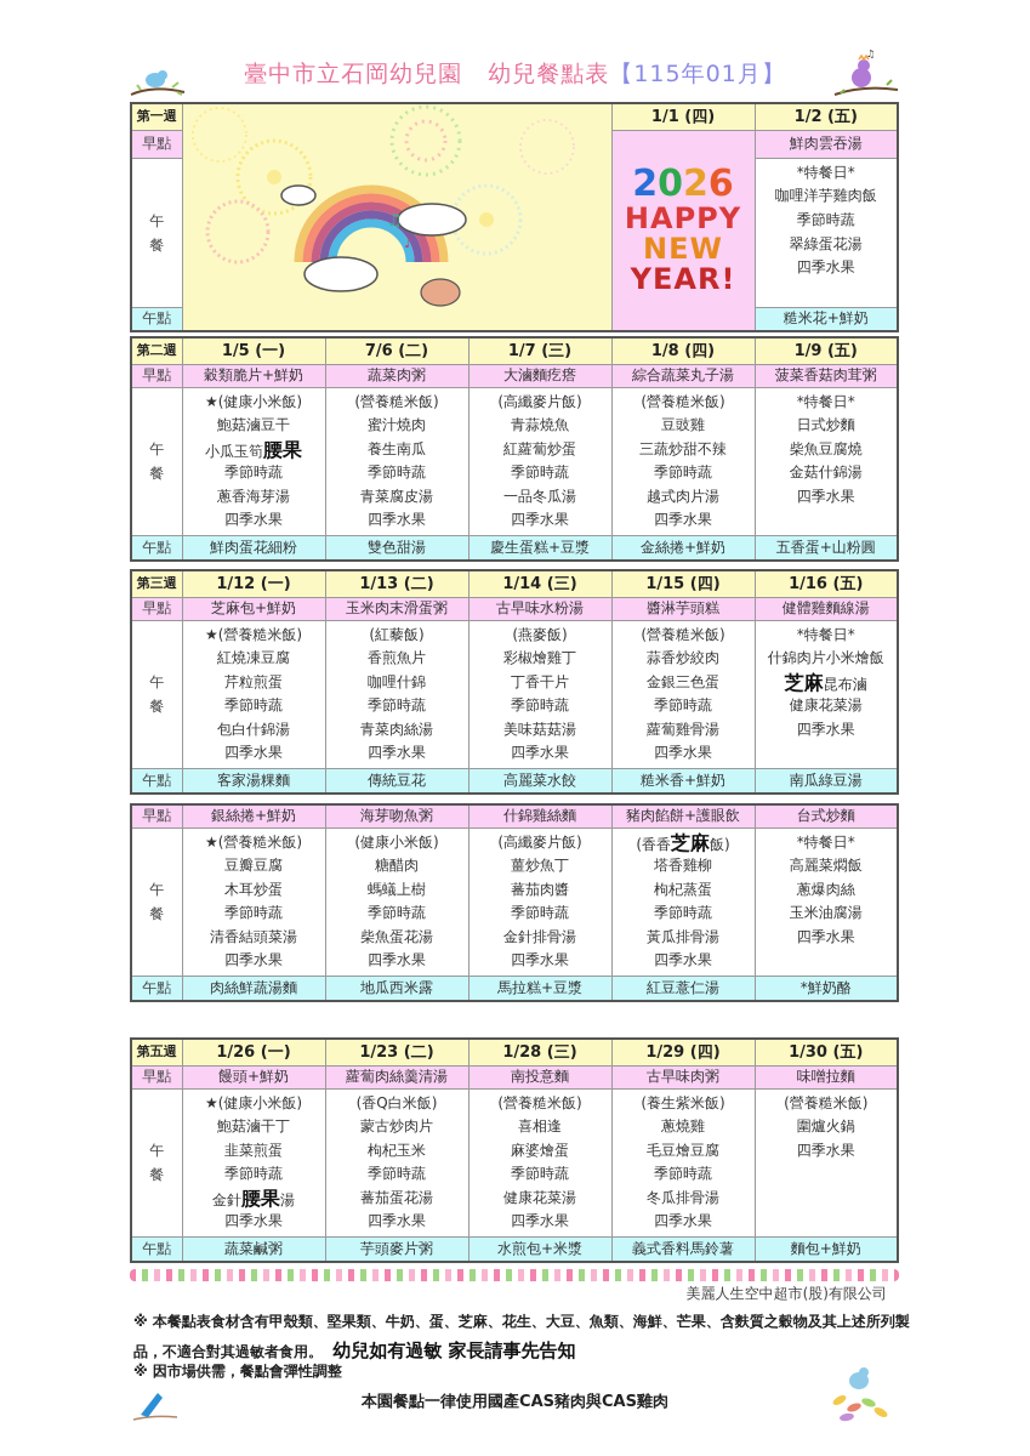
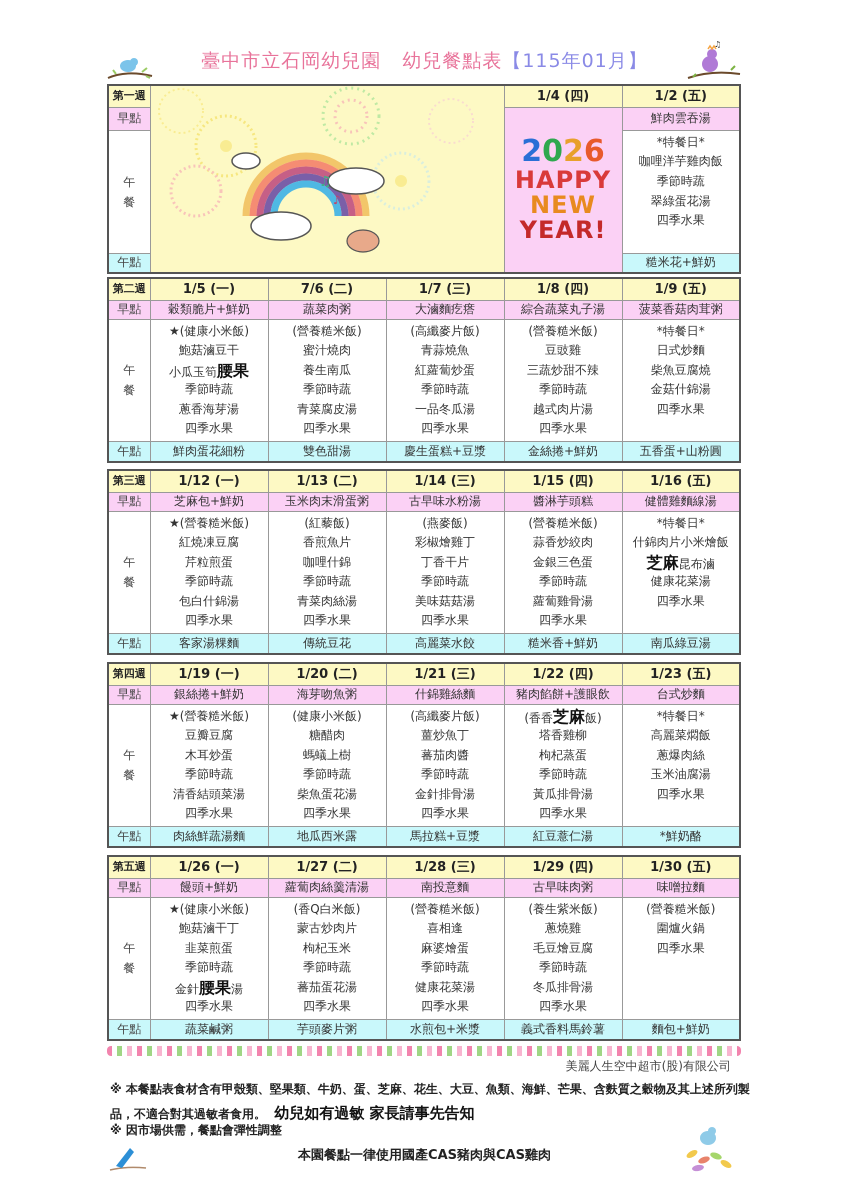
  臺中市立石岡幼兒園 幼兒餐點表【115年01月】
  ♫
- 第一週	♫ ♪	1/1 (四)	1/2 (五)
+ 第一週	♫ ♪	1/4 (四)	1/2 (五)
  早點	2026 HAPPY NEW YEAR!	鮮肉雲吞湯
  午餐	*特餐日* 咖哩洋芋雞肉飯 季節時蔬 翠綠蛋花湯 四季水果
  午點	糙米花+鮮奶
  第二週	1/5 (一)	7/6 (二)	1/7 (三)	1/8 (四)	1/9 (五)
  早點	穀類脆片+鮮奶	蔬菜肉粥	大滷麵疙瘩	綜合蔬菜丸子湯	菠菜香菇肉茸粥
  午餐	★(健康小米飯)鮑菇滷豆干小瓜玉筍腰果季節時蔬蔥香海芽湯四季水果	(營養糙米飯)蜜汁燒肉養生南瓜季節時蔬青菜腐皮湯四季水果	(高纖麥片飯)青蒜燒魚紅蘿蔔炒蛋季節時蔬一品冬瓜湯四季水果	(營養糙米飯)豆豉雞三蔬炒甜不辣季節時蔬越式肉片湯四季水果	*特餐日*日式炒麵柴魚豆腐燒金菇什錦湯四季水果
  午點	鮮肉蛋花細粉	雙色甜湯	慶生蛋糕+豆漿	金絲捲+鮮奶	五香蛋+山粉圓
  第三週	1/12 (一)	1/13 (二)	1/14 (三)	1/15 (四)	1/16 (五)
  早點	芝麻包+鮮奶	玉米肉末滑蛋粥	古早味水粉湯	醬淋芋頭糕	健體雞麵線湯
  午餐	★(營養糙米飯)紅燒凍豆腐芹粒煎蛋季節時蔬包白什錦湯四季水果	(紅藜飯)香煎魚片咖哩什錦季節時蔬青菜肉絲湯四季水果	(燕麥飯)彩椒燴雞丁丁香干片季節時蔬美味菇菇湯四季水果	(營養糙米飯)蒜香炒絞肉金銀三色蛋季節時蔬蘿蔔雞骨湯四季水果	*特餐日*什錦肉片小米燴飯芝麻昆布滷健康花菜湯四季水果
  午點	客家湯粿麵	傳統豆花	高麗菜水餃	糙米香+鮮奶	南瓜綠豆湯
+ 第四週	1/19 (一)	1/20 (二)	1/21 (三)	1/22 (四)	1/23 (五)
  早點	銀絲捲+鮮奶	海芽吻魚粥	什錦雞絲麵	豬肉餡餅+護眼飲	台式炒麵
  午餐	★(營養糙米飯)豆瓣豆腐木耳炒蛋季節時蔬清香結頭菜湯四季水果	(健康小米飯)糖醋肉螞蟻上樹季節時蔬柴魚蛋花湯四季水果	(高纖麥片飯)薑炒魚丁蕃茄肉醬季節時蔬金針排骨湯四季水果	(香香芝麻飯)塔香雞柳枸杞蒸蛋季節時蔬黃瓜排骨湯四季水果	*特餐日*高麗菜燜飯蔥爆肉絲玉米油腐湯四季水果
  午點	肉絲鮮蔬湯麵	地瓜西米露	馬拉糕+豆漿	紅豆薏仁湯	*鮮奶酪
- 第五週	1/26 (一)	1/23 (二)	1/28 (三)	1/29 (四)	1/30 (五)
+ 第五週	1/26 (一)	1/27 (二)	1/28 (三)	1/29 (四)	1/30 (五)
  早點	饅頭+鮮奶	蘿蔔肉絲羹清湯	南投意麵	古早味肉粥	味噌拉麵
  午餐	★(健康小米飯)鮑菇滷干丁韭菜煎蛋季節時蔬金針腰果湯四季水果	(香Q白米飯)蒙古炒肉片枸杞玉米季節時蔬蕃茄蛋花湯四季水果	(營養糙米飯)喜相逢麻婆燴蛋季節時蔬健康花菜湯四季水果	(養生紫米飯)蔥燒雞毛豆燴豆腐季節時蔬冬瓜排骨湯四季水果	(營養糙米飯)圍爐火鍋四季水果
  午點	蔬菜鹹粥	芋頭麥片粥	水煎包+米漿	義式香料馬鈴薯	麵包+鮮奶
  美麗人生空中超市(股)有限公司
  ※ 本餐點表食材含有甲殼類、堅果類、牛奶、蛋、芝麻、花生、大豆、魚類、海鮮、芒果、含麩質之穀物及其上述所列製品，不適合對其過敏者食用。 幼兒如有過敏 家長請事先告知
  ※ 因市場供需，餐點會彈性調整
  本園餐點一律使用國產CAS豬肉與CAS雞肉
